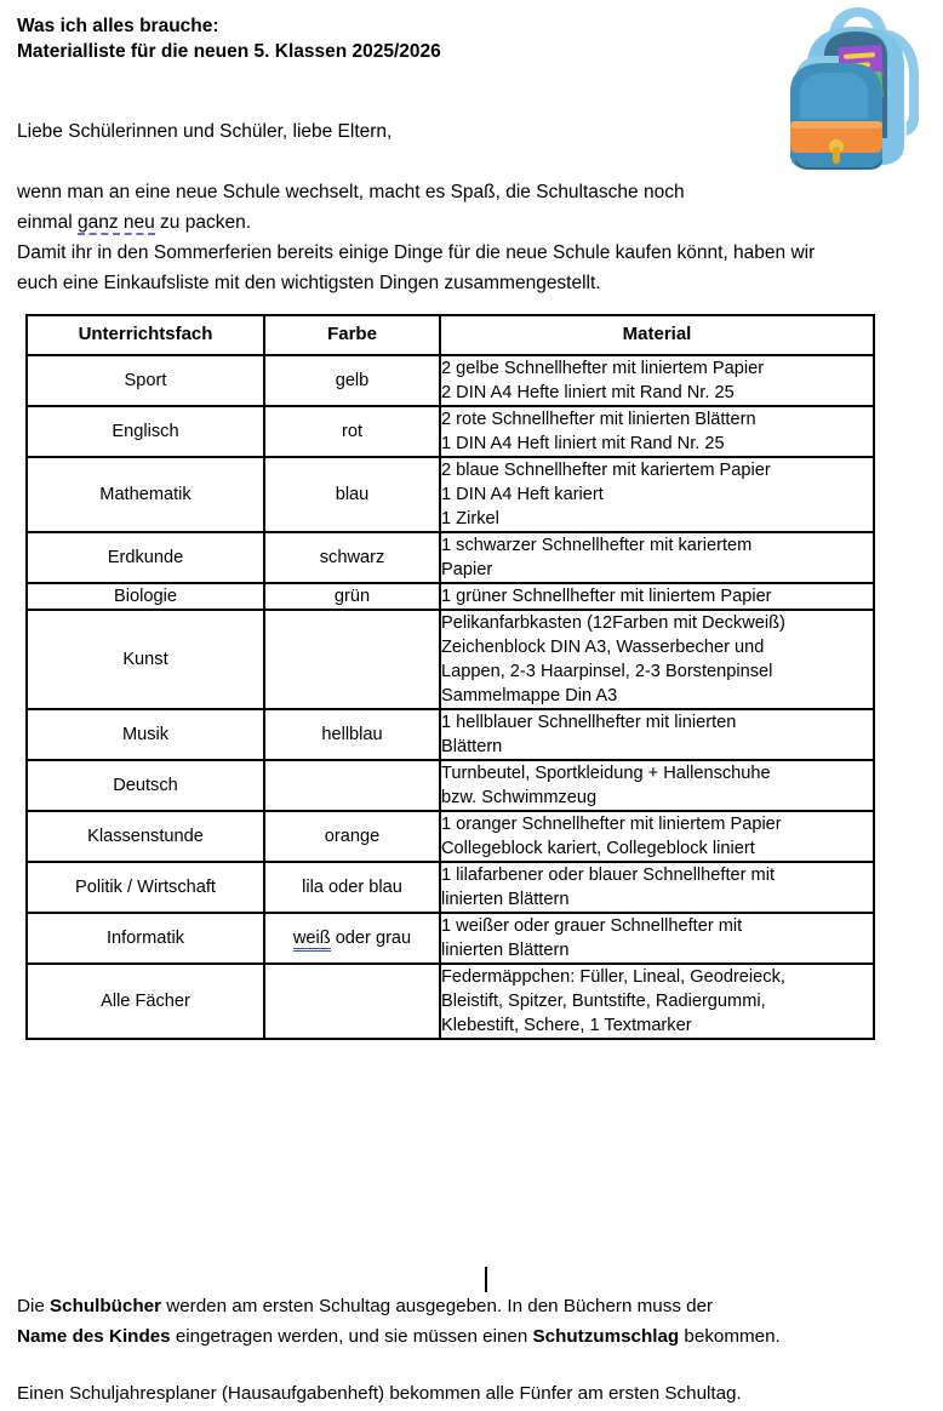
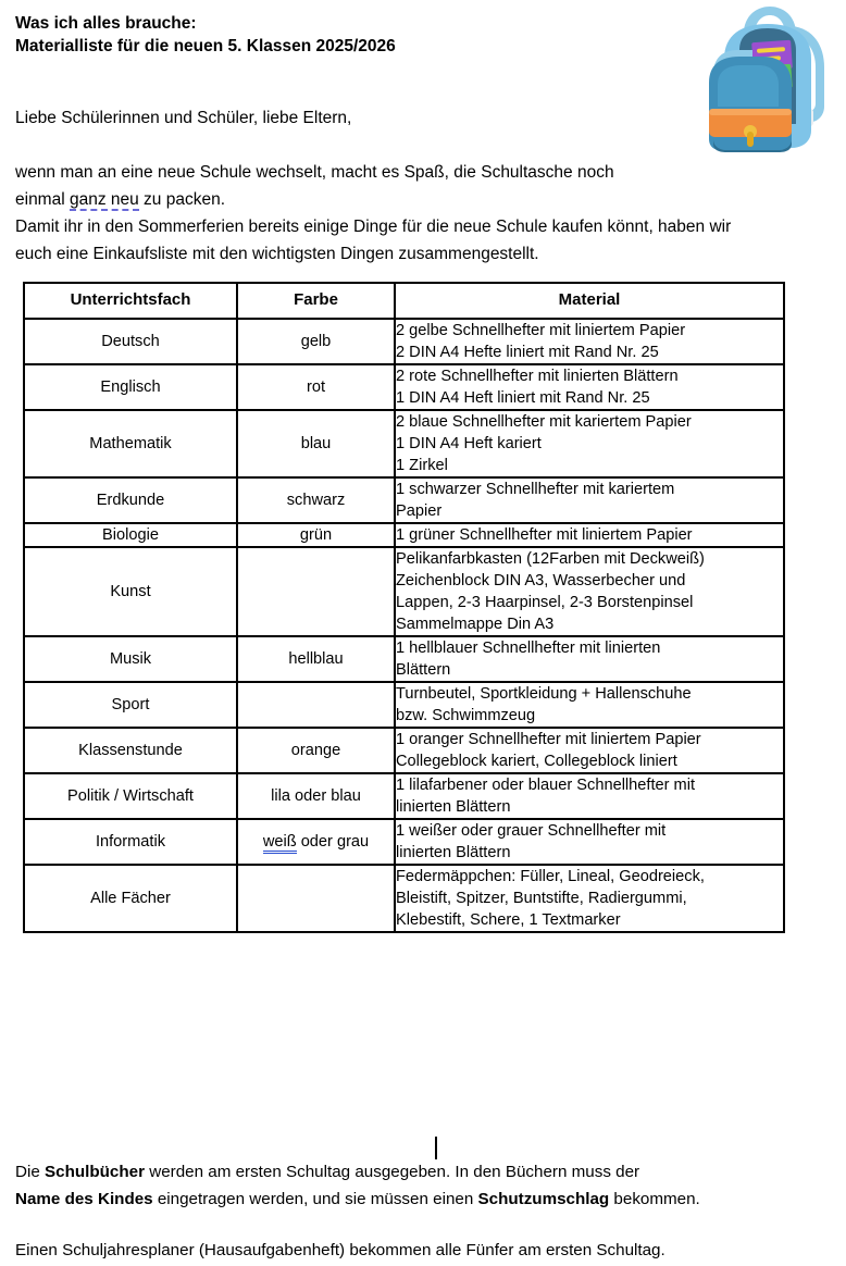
  Was ich alles brauche:
  Materialliste für die neuen 5. Klassen 2025/2026
  Liebe Schülerinnen und Schüler, liebe Eltern,
  wenn man an eine neue Schule wechselt, macht es Spaß, die Schultasche noch
  einmal ganz neu zu packen.
  Damit ihr in den Sommerferien bereits einige Dinge für die neue Schule kaufen könnt, haben wir
  euch eine Einkaufsliste mit den wichtigsten Dingen zusammengestellt.
  Unterrichtsfach	Farbe	Material
- Sport	gelb	2 gelbe Schnellhefter mit liniertem Papier 2 DIN A4 Hefte liniert mit Rand Nr. 25
+ Deutsch	gelb	2 gelbe Schnellhefter mit liniertem Papier 2 DIN A4 Hefte liniert mit Rand Nr. 25
  Englisch	rot	2 rote Schnellhefter mit linierten Blättern 1 DIN A4 Heft liniert mit Rand Nr. 25
  Mathematik	blau	2 blaue Schnellhefter mit kariertem Papier 1 DIN A4 Heft kariert 1 Zirkel
  Erdkunde	schwarz	1 schwarzer Schnellhefter mit kariertem Papier
  Biologie	grün	1 grüner Schnellhefter mit liniertem Papier
  Kunst		Pelikanfarbkasten (12Farben mit Deckweiß) Zeichenblock DIN A3, Wasserbecher und Lappen, 2-3 Haarpinsel, 2-3 Borstenpinsel Sammelmappe Din A3
  Musik	hellblau	1 hellblauer Schnellhefter mit linierten Blättern
- Deutsch		Turnbeutel, Sportkleidung + Hallenschuhe bzw. Schwimmzeug
+ Sport		Turnbeutel, Sportkleidung + Hallenschuhe bzw. Schwimmzeug
  Klassenstunde	orange	1 oranger Schnellhefter mit liniertem Papier Collegeblock kariert, Collegeblock liniert
  Politik / Wirtschaft	lila oder blau	1 lilafarbener oder blauer Schnellhefter mit linierten Blättern
  Informatik	weiß oder grau	1 weißer oder grauer Schnellhefter mit linierten Blättern
  Alle Fächer		Federmäppchen: Füller, Lineal, Geodreieck, Bleistift, Spitzer, Buntstifte, Radiergummi, Klebestift, Schere, 1 Textmarker
  Die Schulbücher werden am ersten Schultag ausgegeben. In den Büchern muss der
  Name des Kindes eingetragen werden, und sie müssen einen Schutzumschlag bekommen.
  Einen Schuljahresplaner (Hausaufgabenheft) bekommen alle Fünfer am ersten Schultag.
